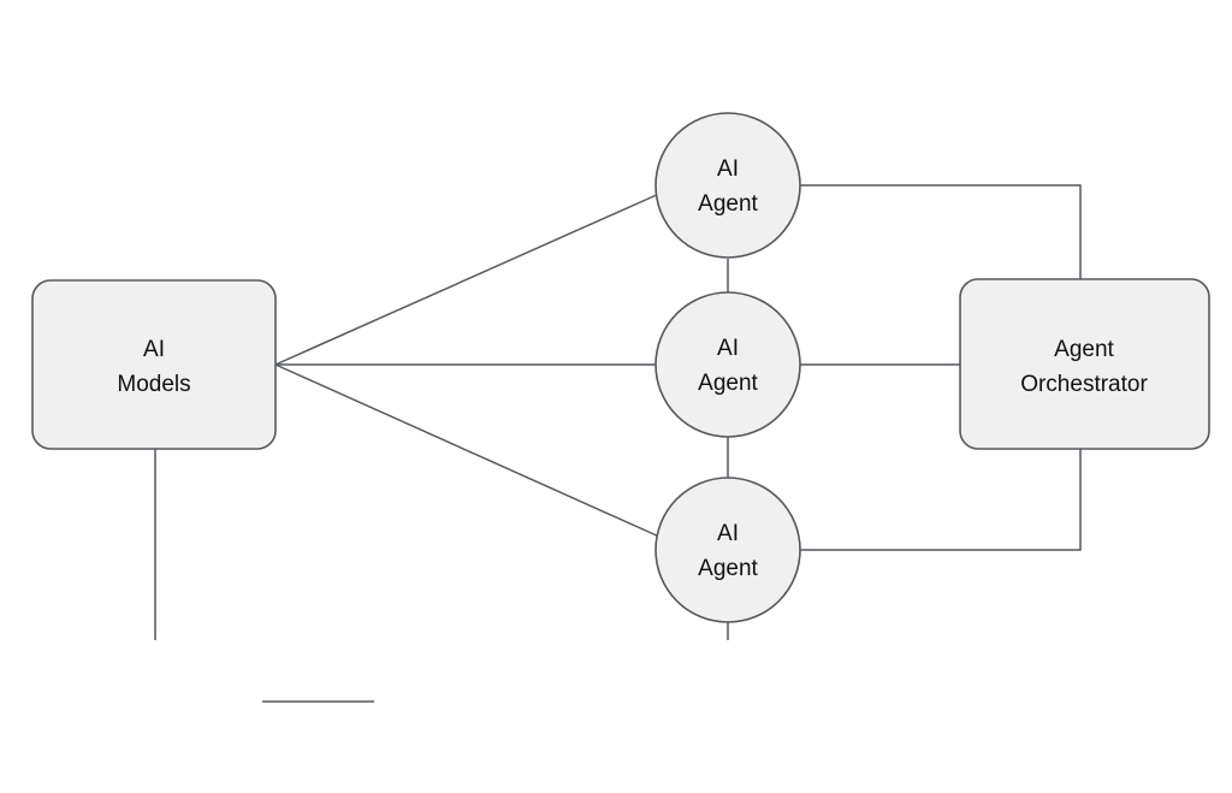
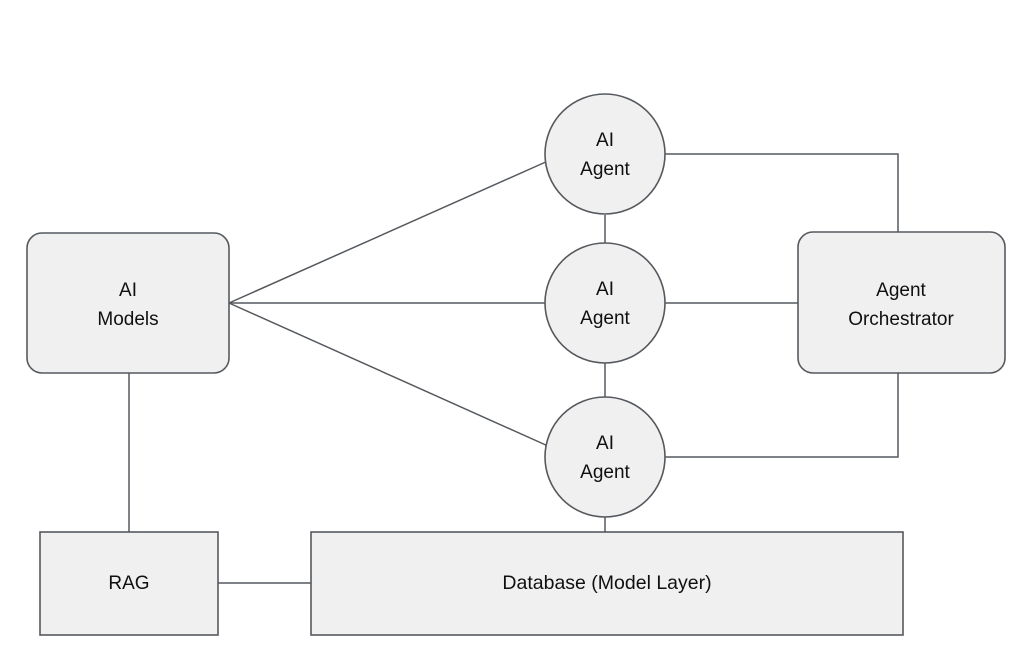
  AI
  Models
  AI
  Agent
  AI
  Agent
  AI
  Agent
  Agent
  Orchestrator
+ RAG
+ Database (Model Layer)
